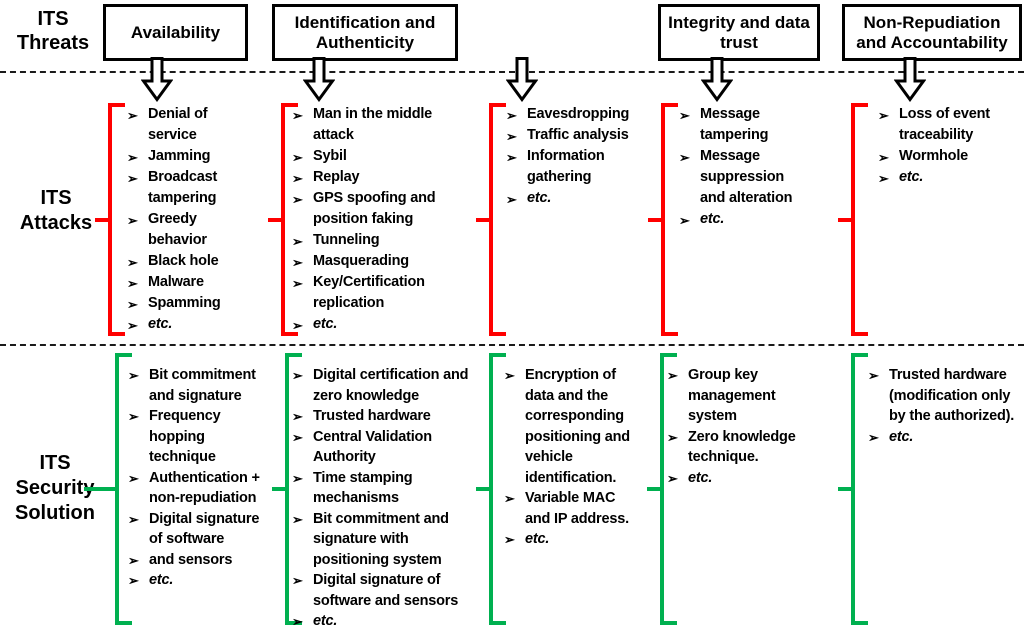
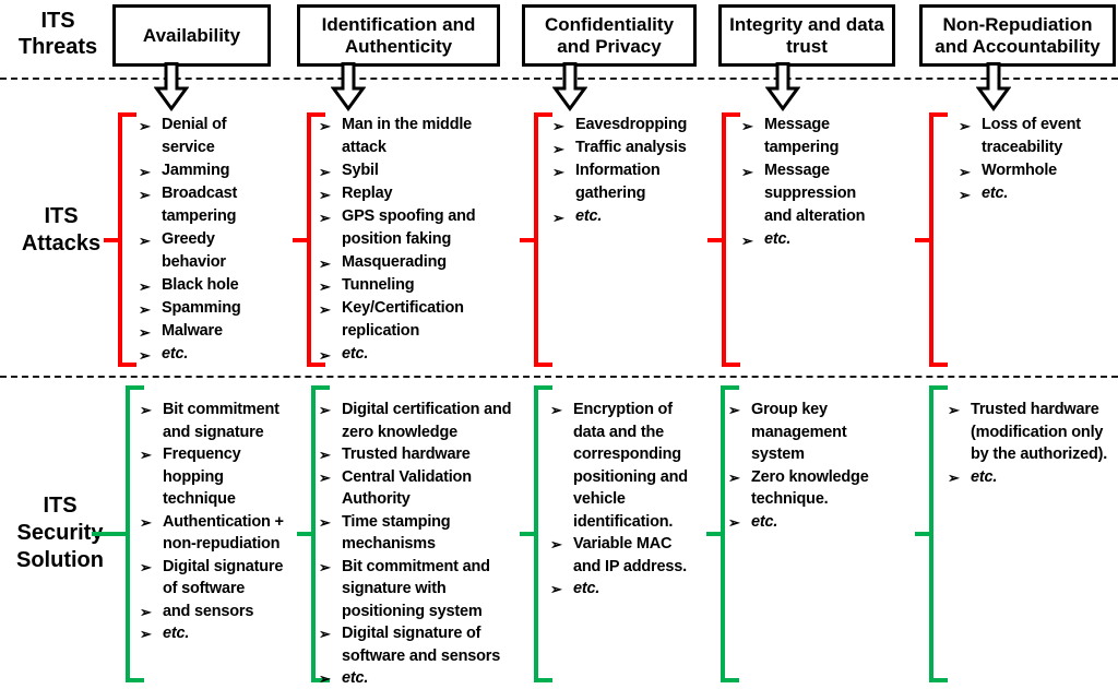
  ITS
  Threats
  ITS
  Attacks
  ITS
  Securit
  Solution
  Availability
  ➢
  Denial of
  service
  ➢
  Jamming
  ➢
  Broadcast
  tampering
  ➢
  Greedy
  behavior
  ➢
  Black hole
  ➢
- Malware
+ Spamming
  ➢
- Spamming
+ Malware
  ➢
  etc.
  ➢
  Bit commitment
  and signature
  ➢
  Frequency
  hopping
  technique
  ➢
  Authentication +
  non-repudiation
  ➢
  Digital signature
  of software
  ➢
  and sensors
  ➢
  etc.
  Identification and
  Authenticity
  ➢
  Man in the middle
  attack
  ➢
  Sybil
  ➢
  Replay
  ➢
  GPS spoofing and
  position faking
  ➢
- Tunneling
+ Masquerading
  ➢
- Masquerading
+ Tunneling
  ➢
  Key/Certification
  replication
  ➢
  etc.
  ➢
  Digital certification and
  zero knowledge
  ➢
  Trusted hardware
  ➢
  Central Validation
  Authority
  ➢
  Time stamping
  mechanisms
  ➢
  Bit commitment and
  signature with
  positioning system
  ➢
  Digital signature of
  software and sensors
  ➢
  etc.
+ Confidentiality
+ and Privacy
  ➢
  Eavesdropping
  ➢
  Traffic analysis
  ➢
  Information
  gathering
  ➢
  etc.
  ➢
  Encryption of
  data and the
  corresponding
  positioning and
  vehicle
  identification.
  ➢
  Variable MAC
  and IP address.
  ➢
  etc.
  Integrity and data
  trust
  ➢
  Message
  tampering
  ➢
  Message
  suppression
  and alteration
  ➢
  etc.
  ➢
  Group key
  management
  system
  ➢
  Zero knowledge
  technique.
  ➢
  etc.
  Non-Repudiation
  and Accountability
  ➢
  Loss of event
  traceability
  ➢
  Wormhole
  ➢
  etc.
  ➢
  Trusted hardware
  (modification only
  by the authorized).
  ➢
  etc.
